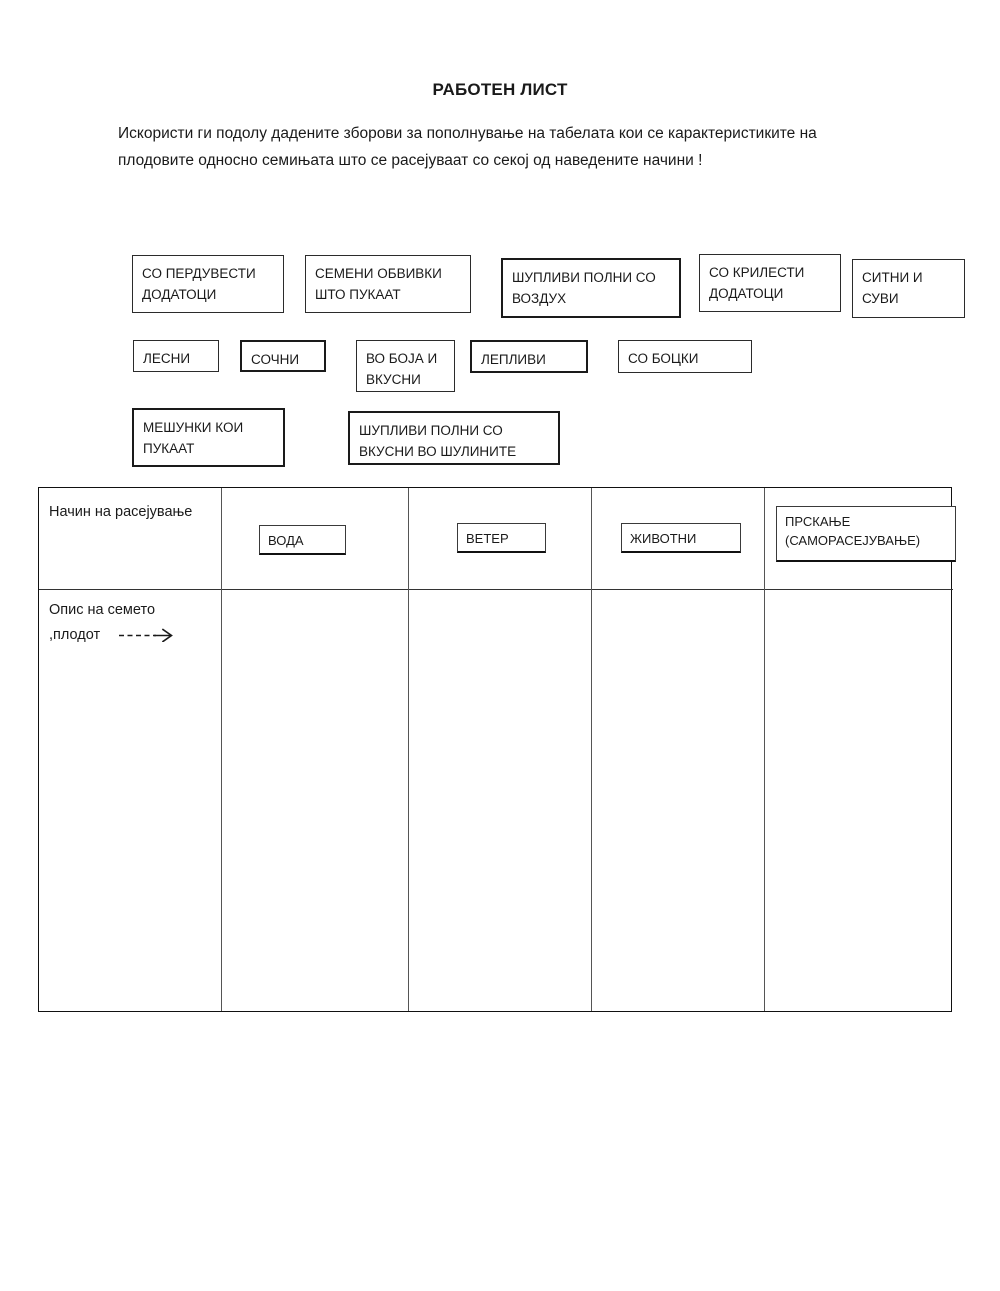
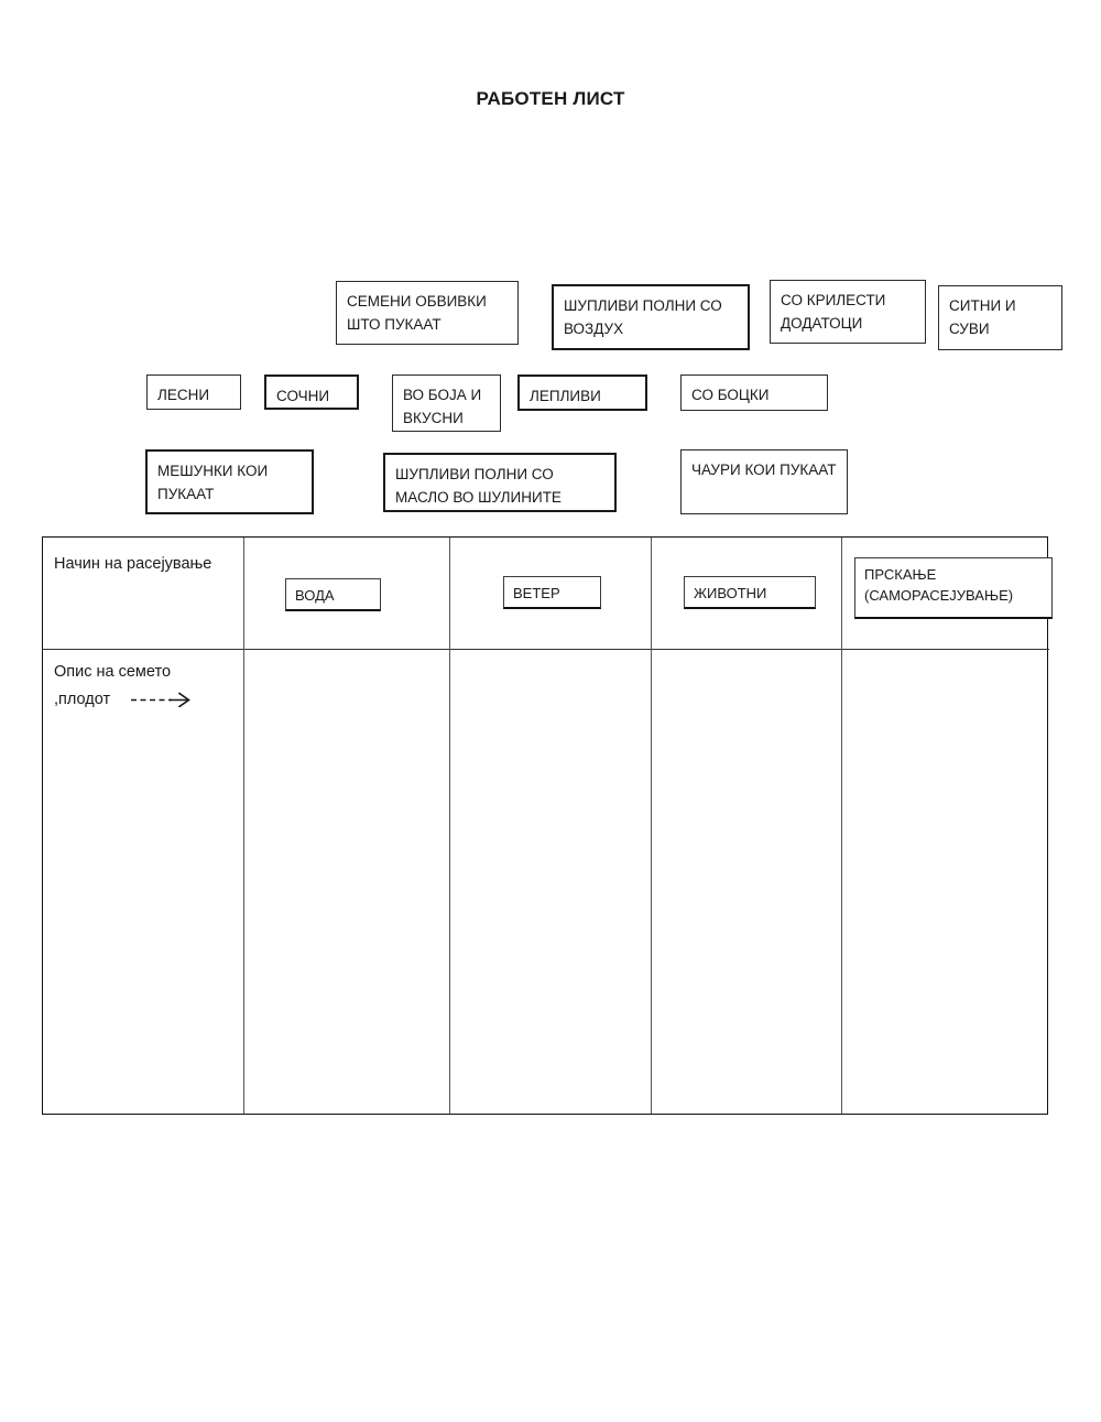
  РАБОТЕН ЛИСТ
- Искористи ги подолу дадените зборови за пополнување на табелата кои се карактеристиките на плодовите односно семињата што се расејуваат со секој од наведените начини !
- СО ПЕРДУВЕСТИ ДОДАТОЦИ
  СЕМЕНИ ОБВИВКИ ШТО ПУКААТ
  ШУПЛИВИ ПОЛНИ СО ВОЗДУХ
  СО КРИЛЕСТИ ДОДАТОЦИ
  СИТНИ И СУВИ
  ЛЕСНИ
  СОЧНИ
  ВО БОЈА И ВКУСНИ
  ЛЕПЛИВИ
  СО БОЦКИ
  МЕШУНКИ КОИ ПУКААТ
- ШУПЛИВИ ПОЛНИ СО ВКУСНИ ВО ШУЛИНИТЕ
+ ШУПЛИВИ ПОЛНИ СО МАСЛО ВО ШУЛИНИТЕ
+ ЧАУРИ КОИ ПУКААТ
  Начин на расејување
  ВОДА
  ВЕТЕР
  ЖИВОТНИ
  ПРСКАЊЕ (САМОРАСЕЈУВАЊЕ)
  Опис на семето
  ,плодот
